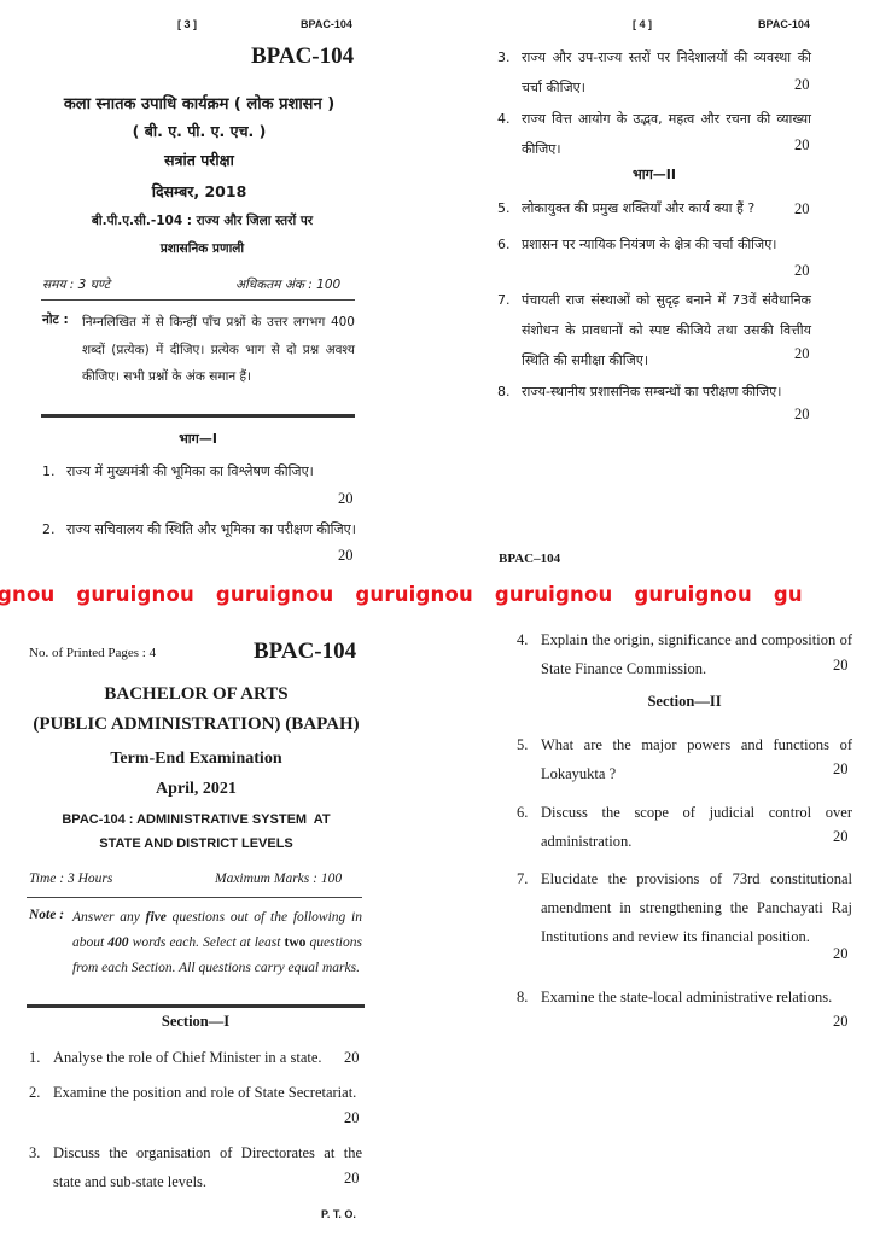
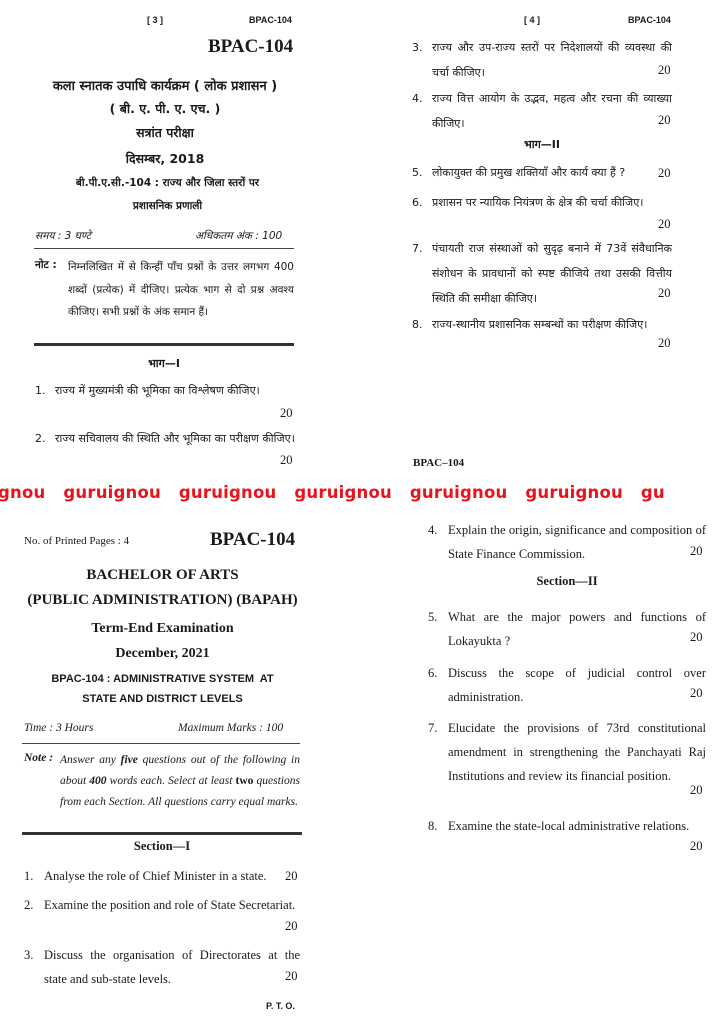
  [ 3 ]
  BPAC-104
  BPAC-104
  कला स्नातक उपाधि कार्यक्रम ( लोक प्रशासन )
  ( बी. ए. पी. ए. एच. )
  सत्रांत परीक्षा
  दिसम्बर, 2018
  बी.पी.ए.सी.-104 : राज्य और जिला स्तरों पर
  प्रशासनिक प्रणाली
  समय : 3 घण्टे
  अधिकतम अंक : 100
  नोट :
  निम्नलिखित में से किन्हीं पाँच प्रश्नों के उत्तर लगभग 400 शब्दों (प्रत्येक) में दीजिए। प्रत्येक भाग से दो प्रश्न अवश्य कीजिए। सभी प्रश्नों के अंक समान हैं।
  भाग—I
  1.
  राज्य में मुख्यमंत्री की भूमिका का विश्लेषण कीजिए।
  20
  2.
  राज्य सचिवालय की स्थिति और भूमिका का परीक्षण कीजिए।
  20
  [ 4 ]
  BPAC-104
  3.
  राज्य और उप-राज्य स्तरों पर निदेशालयों की व्यवस्था की चर्चा कीजिए।
  20
  4.
  राज्य वित्त आयोग के उद्भव, महत्व और रचना की व्याख्या कीजिए।
  20
  भाग—II
  5.
  लोकायुक्त की प्रमुख शक्तियाँ और कार्य क्या हैं ?
  20
  6.
  प्रशासन पर न्यायिक नियंत्रण के क्षेत्र की चर्चा कीजिए।
  20
  7.
  पंचायती राज संस्थाओं को सुदृढ़ बनाने में 73वें संवैधानिक संशोधन के प्रावधानों को स्पष्ट कीजिये तथा उसकी वित्तीय स्थिति की समीक्षा कीजिए।
  20
  8.
  राज्य-स्थानीय प्रशासनिक सम्बन्धों का परीक्षण कीजिए।
  20
  BPAC–104
  gnou guruignou guruignou guruignou guruignou guruignou gu
  No. of Printed Pages : 4
  BPAC-104
  BACHELOR OF ARTS
  (PUBLIC ADMINISTRATION) (BAPAH)
  Term-End Examination
- April, 2021
+ December, 2021
  BPAC-104 : ADMINISTRATIVE SYSTEM AT
  STATE AND DISTRICT LEVELS
  Time : 3 Hours
  Maximum Marks : 100
  Note :
  Answer any five questions out of the following in about 400 words each. Select at least two questions from each Section. All questions carry equal marks.
  Section—I
  1.
  Analyse the role of Chief Minister in a state.
  20
  2.
  Examine the position and role of State Secretariat.
  20
  3.
  Discuss the organisation of Directorates at the state and sub-state levels.
  20
  P. T. O.
  4.
  Explain the origin, significance and composition of State Finance Commission.
  20
  Section—II
  5.
  What are the major powers and functions of Lokayukta ?
  20
  6.
  Discuss the scope of judicial control over administration.
  20
  7.
  Elucidate the provisions of 73rd constitutional amendment in strengthening the Panchayati Raj Institutions and review its financial position.
  20
  8.
  Examine the state-local administrative relations.
  20
